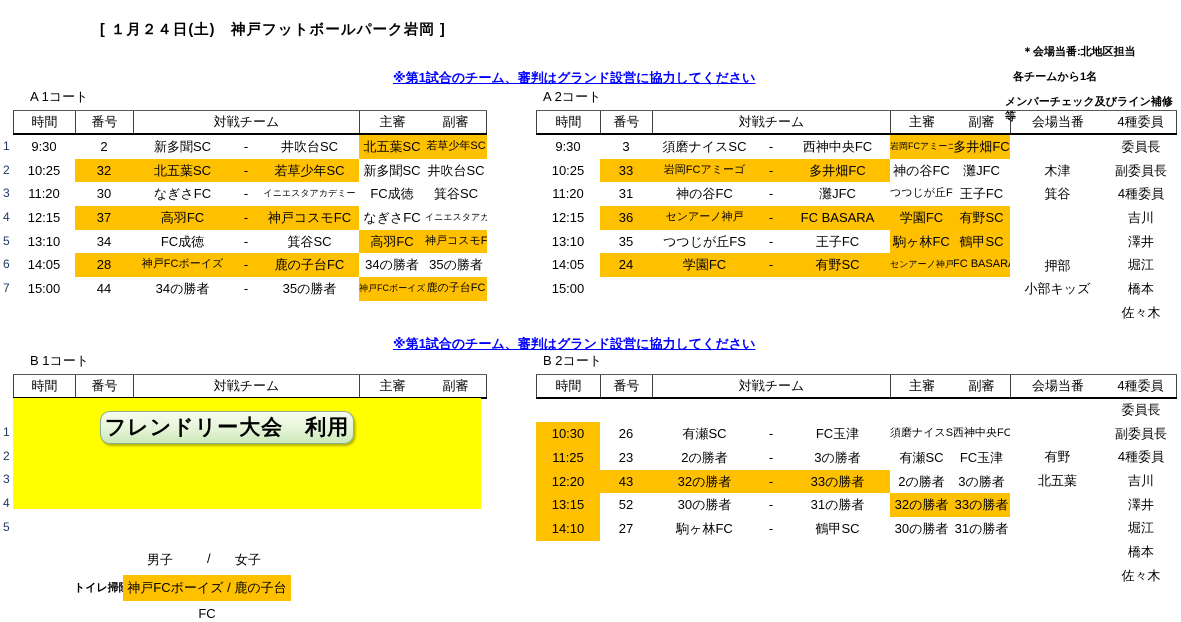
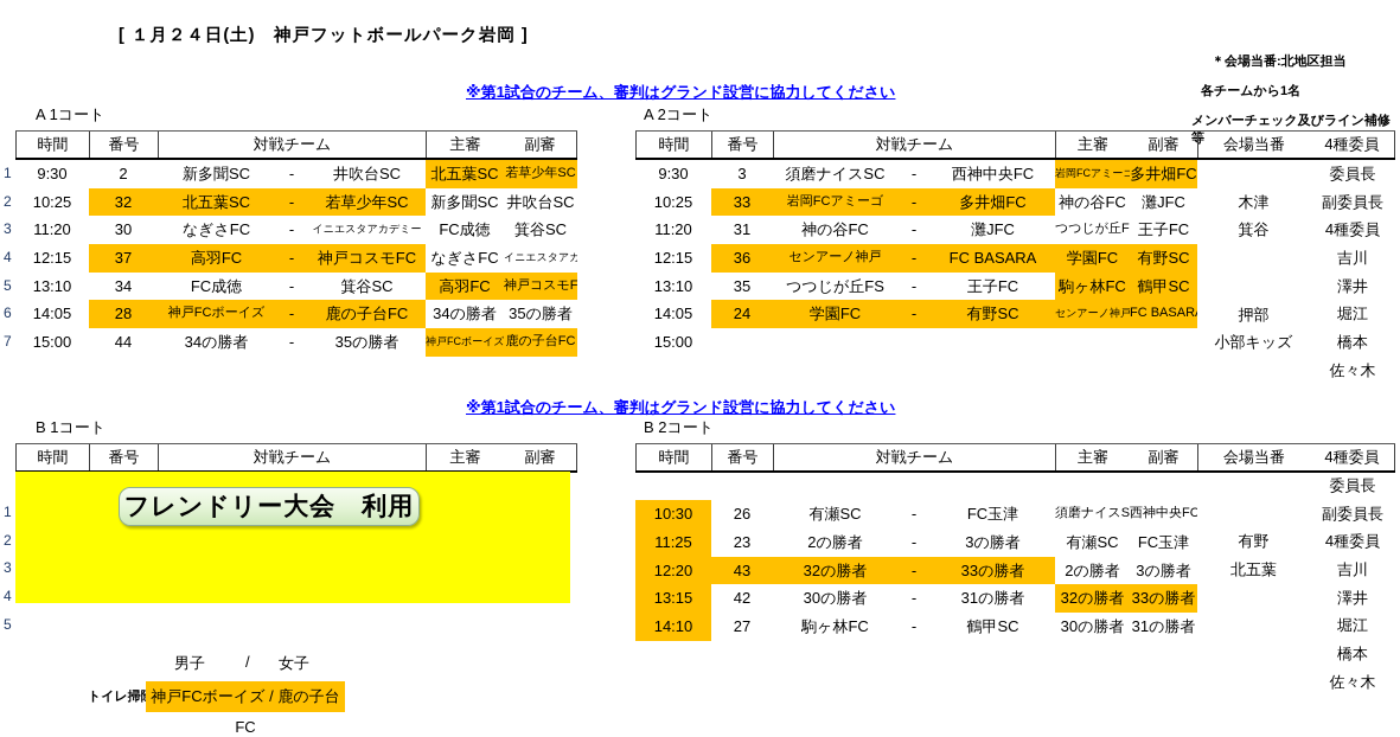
  [ １月２４日(土) 神戸フットボールパーク岩岡 ]
  ＊会場当番:北地区担当
  各チームから1名
  メンバーチェック及びライン補修等
  ※第1試合のチーム、審判はグランド設営に協力してください
  ※第1試合のチーム、審判はグランド設営に協力してください
  A 1コート
  A 2コート
  B 1コート
  B 2コート
  1
  2
  3
  4
  5
  6
  7
  1
  2
  3
  4
  5
  時間
  番号
  対戦チーム
  主審
  副審
  9:30
  2
  新多聞SC
  -
  井吹台SC
  北五葉SC
  若草少年SC
  10:25
  32
  北五葉SC
  -
  若草少年SC
  新多聞SC
  井吹台SC
  11:20
  30
  なぎさFC
  -
  イニエスタアカデミー
  FC成徳
  箕谷SC
  12:15
  37
  高羽FC
  -
  神戸コスモFC
  なぎさFC
  イニエスタアカ
  13:10
  34
  FC成徳
  -
  箕谷SC
  高羽FC
  神戸コスモF
  14:05
  28
  神戸FCボーイズ
  -
  鹿の子台FC
  34の勝者
  35の勝者
  15:00
  44
  34の勝者
  -
  35の勝者
  神戸FCボーイズ
  鹿の子台FC
  時間
  番号
  対戦チーム
  主審
  副審
  会場当番
  4種委員
  9:30
  3
  須磨ナイスSC
  -
  西神中央FC
  岩岡FCアミー
  多井畑FC
  10:25
  33
  岩岡FCアミーゴ
  -
  多井畑FC
  神の谷FC
  灘JFC
  11:20
  31
  神の谷FC
  -
  灘JFC
  つつじが丘F
  王子FC
  12:15
  36
  センアーノ神戸
  -
  FC BASARA
  学園FC
  有野SC
  13:10
  35
  つつじが丘FS
  -
  王子FC
  駒ヶ林FC
  鶴甲SC
  14:05
  24
  学園FC
  -
  有野SC
  センアーノ神戸
  FC BASAR
  15:00
  時間
  番号
  対戦チーム
  主審
  副審
  時間
  番号
  対戦チーム
  主審
  副審
  会場当番
  4種委員
  10:30
  26
  有瀬SC
  -
  FC玉津
  須磨ナイスS
  西神中央FC
  11:25
  23
  2の勝者
  -
  3の勝者
  有瀬SC
  FC玉津
  12:20
  43
  32の勝者
  -
  33の勝者
  2の勝者
  3の勝者
  13:15
- 52
+ 42
  30の勝者
  -
  31の勝者
  32の勝者
  33の勝者
  14:10
  27
  駒ヶ林FC
  -
  鶴甲SC
  30の勝者
  31の勝者
  フレンドリー大会 利用
  木津
  箕谷
  押部
  小部キッズ
  委員長
  副委員長
  4種委員
  吉川
  澤井
  堀江
  橋本
  佐々木
  有野
  北五葉
  委員長
  副委員長
  4種委員
  吉川
  澤井
  堀江
  橋本
  佐々木
  男子
  /
  女子
  トイレ掃
  神戸FCボーイズ / 鹿の子台FC
